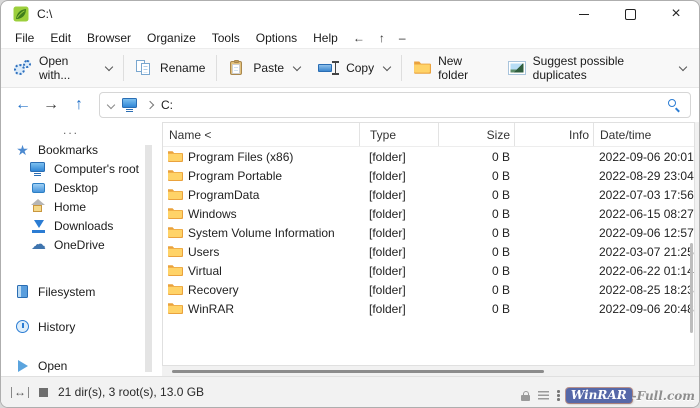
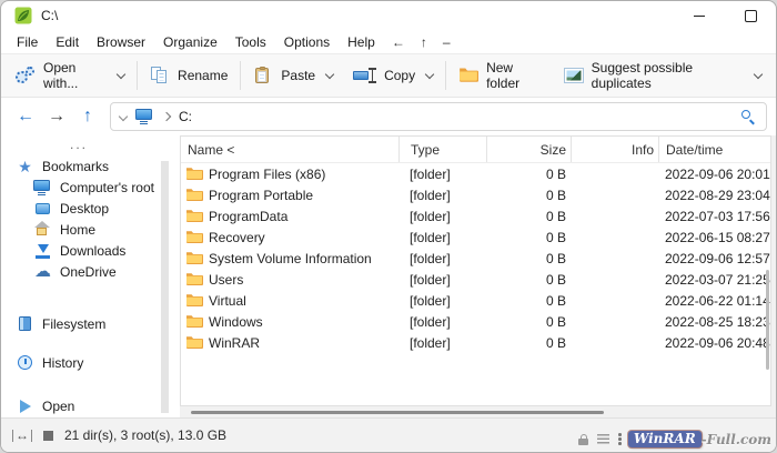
  C:\
- ×
  File
  Edit
  Browser
  Organize
  Tools
  Options
  Help
  ←
  ↑
  –
  Open with...
  Rename
  Paste
  Copy
  New folder
  Suggest possible duplicates
  C:
  ...
  Bookmarks
  Computer's root
  Desktop
  Home
  Downloads
  OneDrive
  Filesystem
  History
  Open
  Name <
  Type
  Size
  Info
  Date/time
  Program Files (x86)
  [folder]
  0 B
  2022-09-06 20:01
  Program Portable
  [folder]
  0 B
  2022-08-29 23:04
  ProgramData
  [folder]
  0 B
  2022-07-03 17:56
- Windows
+ Recovery
  [folder]
  0 B
  2022-06-15 08:27
  System Volume Information
  [folder]
  0 B
  2022-09-06 12:57
  Users
  [folder]
  0 B
  2022-03-07 21:2
  Virtual
  [folder]
  0 B
  2022-06-22 01:1
- Recovery
+ Windows
  [folder]
  0 B
  2022-08-25 18:2
  WinRAR
  [folder]
  0 B
  2022-09-06 20:4
  21 dir(s), 3 root(s), 13.0 GB
  WinRAR
  -Full.com
